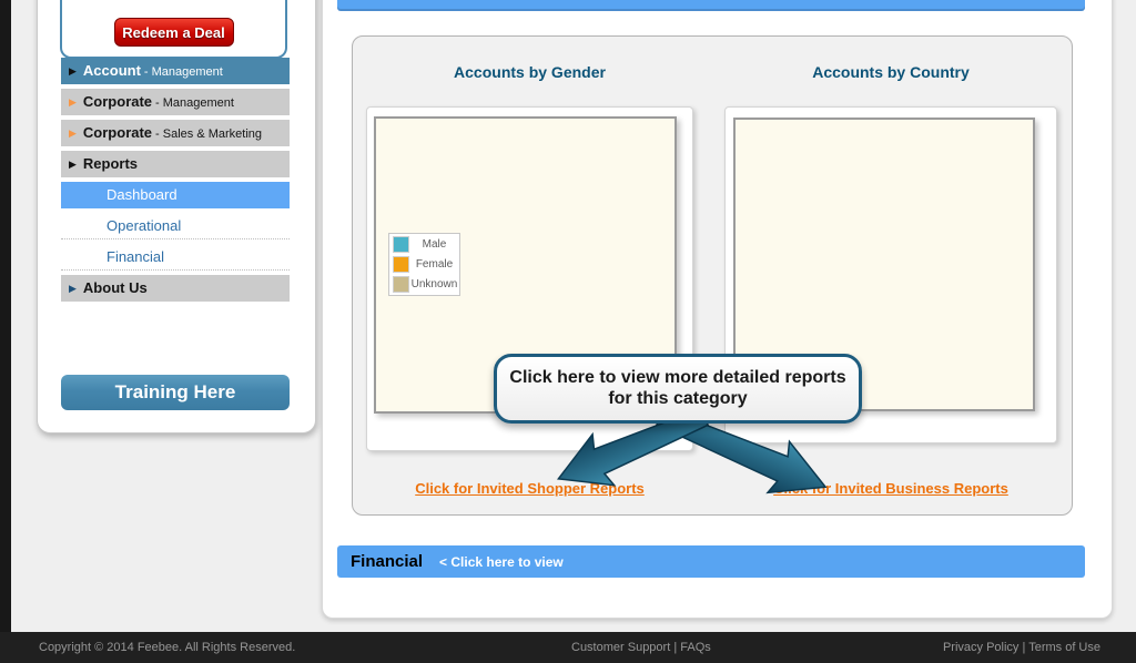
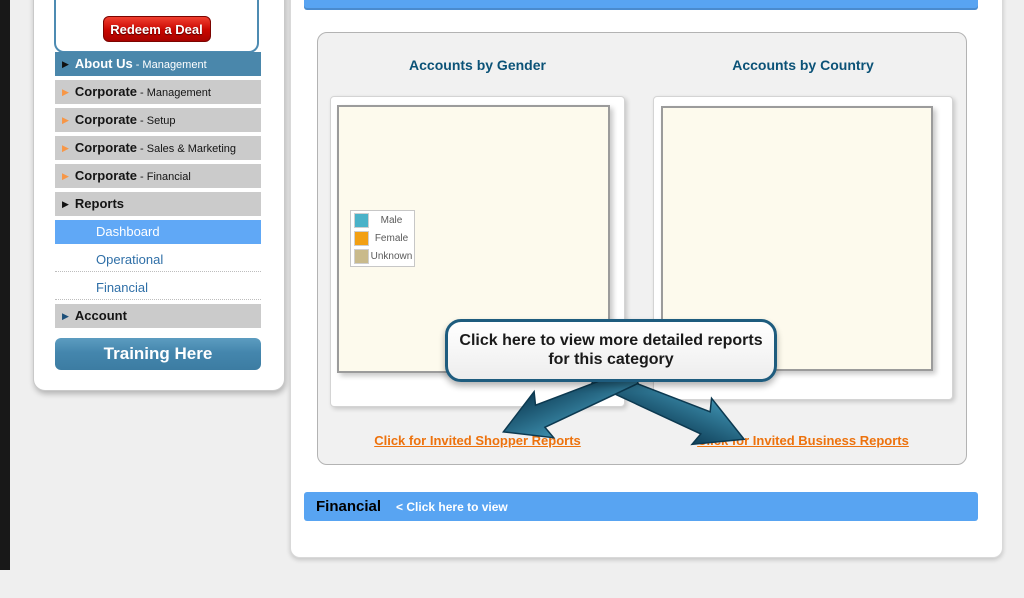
  Redeem a Deal
- ▶ Account - Management
+ ▶ About Us - Management
  ▶ Corporate - Management
+ ▶ Corporate - Setup
  ▶ Corporate - Sales & Marketing
+ ▶ Corporate - Financial
  ▶ Reports
  Dashboard
  Operational
  Financial
- ▶ About Us
+ ▶ Account
  Training Here
  Accounts by Gender
  Accounts by Country
  Male
  Female
  Unknown
  Click here to view more detailed reports for this category
  Click for Invited Shopper Reports
  or Invited Business Reports
  Financial
  < Click here to view
- Copyright © 2014 Feebee. All Rights Reserved.
- Customer Support | FAQs
- Privacy Policy | Terms of Use
